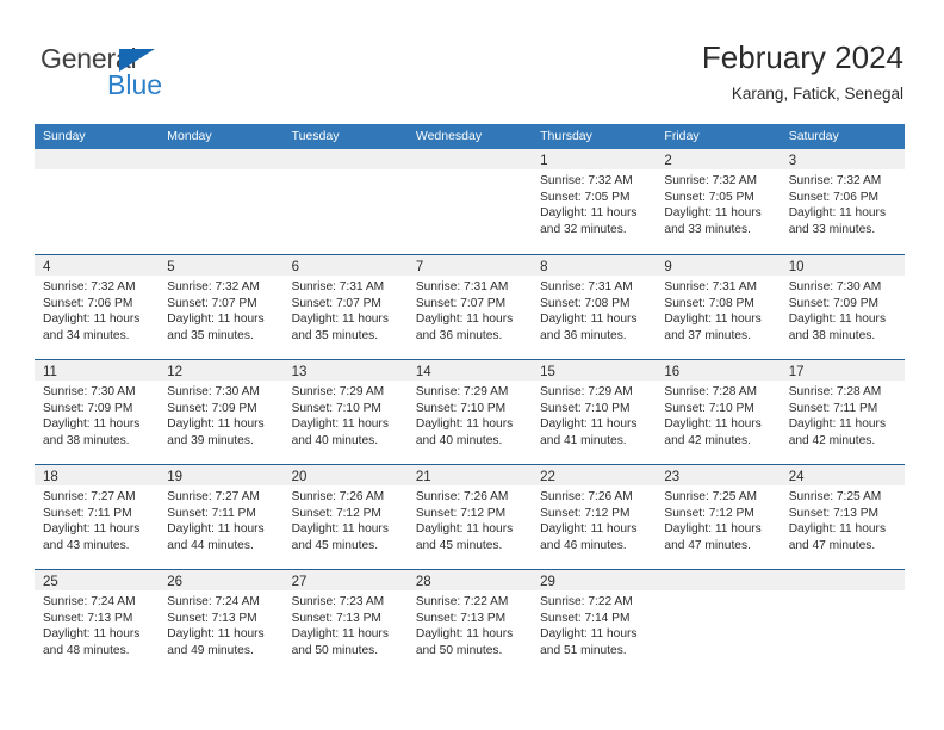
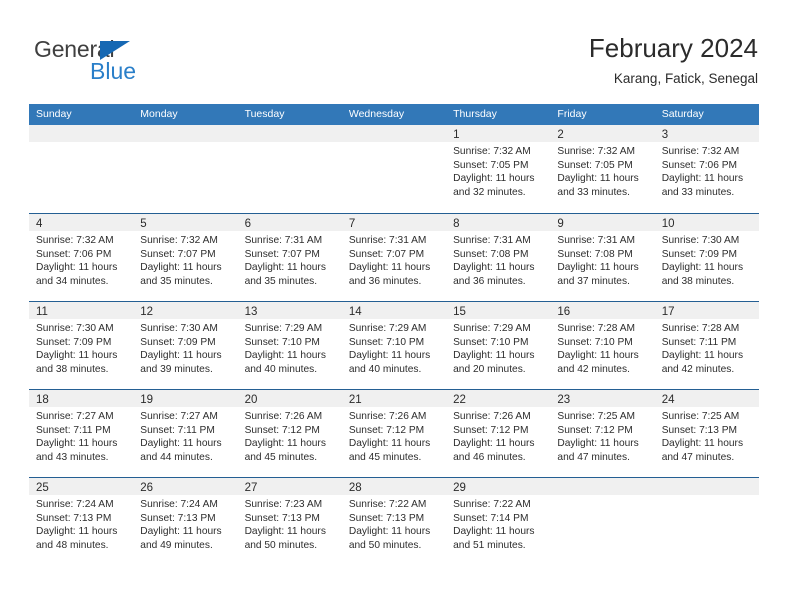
  General
  Blue
  February 2024
  Karang, Fatick, Senegal
  Sunday
  Monday
  Tuesday
  Wednesday
  Thursday
  Friday
  Saturday
  1
  Sunrise: 7:32 AM
  Sunset: 7:05 PM
  Daylight: 11 hours
  and 32 minutes.
  2
  Sunrise: 7:32 AM
  Sunset: 7:05 PM
  Daylight: 11 hours
  and 33 minutes.
  3
  Sunrise: 7:32 AM
  Sunset: 7:06 PM
  Daylight: 11 hours
  and 33 minutes.
  4
  Sunrise: 7:32 AM
  Sunset: 7:06 PM
  Daylight: 11 hours
  and 34 minutes.
  5
  Sunrise: 7:32 AM
  Sunset: 7:07 PM
  Daylight: 11 hours
  and 35 minutes.
  6
  Sunrise: 7:31 AM
  Sunset: 7:07 PM
  Daylight: 11 hours
  and 35 minutes.
  7
  Sunrise: 7:31 AM
  Sunset: 7:07 PM
  Daylight: 11 hours
  and 36 minutes.
  8
  Sunrise: 7:31 AM
  Sunset: 7:08 PM
  Daylight: 11 hours
  and 36 minutes.
  9
  Sunrise: 7:31 AM
  Sunset: 7:08 PM
  Daylight: 11 hours
  and 37 minutes.
  10
  Sunrise: 7:30 AM
  Sunset: 7:09 PM
  Daylight: 11 hours
  and 38 minutes.
  11
  Sunrise: 7:30 AM
  Sunset: 7:09 PM
  Daylight: 11 hours
  and 38 minutes.
  12
  Sunrise: 7:30 AM
  Sunset: 7:09 PM
  Daylight: 11 hours
  and 39 minutes.
  13
  Sunrise: 7:29 AM
  Sunset: 7:10 PM
  Daylight: 11 hours
  and 40 minutes.
  14
  Sunrise: 7:29 AM
  Sunset: 7:10 PM
  Daylight: 11 hours
  and 40 minutes.
  15
  Sunrise: 7:29 AM
  Sunset: 7:10 PM
  Daylight: 11 hours
- and 41 minutes.
+ and 20 minutes.
  16
  Sunrise: 7:28 AM
  Sunset: 7:10 PM
  Daylight: 11 hours
  and 42 minutes.
  17
  Sunrise: 7:28 AM
  Sunset: 7:11 PM
  Daylight: 11 hours
  and 42 minutes.
  18
  Sunrise: 7:27 AM
  Sunset: 7:11 PM
  Daylight: 11 hours
  and 43 minutes.
  19
  Sunrise: 7:27 AM
  Sunset: 7:11 PM
  Daylight: 11 hours
  and 44 minutes.
  20
  Sunrise: 7:26 AM
  Sunset: 7:12 PM
  Daylight: 11 hours
  and 45 minutes.
  21
  Sunrise: 7:26 AM
  Sunset: 7:12 PM
  Daylight: 11 hours
  and 45 minutes.
  22
  Sunrise: 7:26 AM
  Sunset: 7:12 PM
  Daylight: 11 hours
  and 46 minutes.
  23
  Sunrise: 7:25 AM
  Sunset: 7:12 PM
  Daylight: 11 hours
  and 47 minutes.
  24
  Sunrise: 7:25 AM
  Sunset: 7:13 PM
  Daylight: 11 hours
  and 47 minutes.
  25
  Sunrise: 7:24 AM
  Sunset: 7:13 PM
  Daylight: 11 hours
  and 48 minutes.
  26
  Sunrise: 7:24 AM
  Sunset: 7:13 PM
  Daylight: 11 hours
  and 49 minutes.
  27
  Sunrise: 7:23 AM
  Sunset: 7:13 PM
  Daylight: 11 hours
  and 50 minutes.
  28
  Sunrise: 7:22 AM
  Sunset: 7:13 PM
  Daylight: 11 hours
  and 50 minutes.
  29
  Sunrise: 7:22 AM
  Sunset: 7:14 PM
  Daylight: 11 hours
  and 51 minutes.
